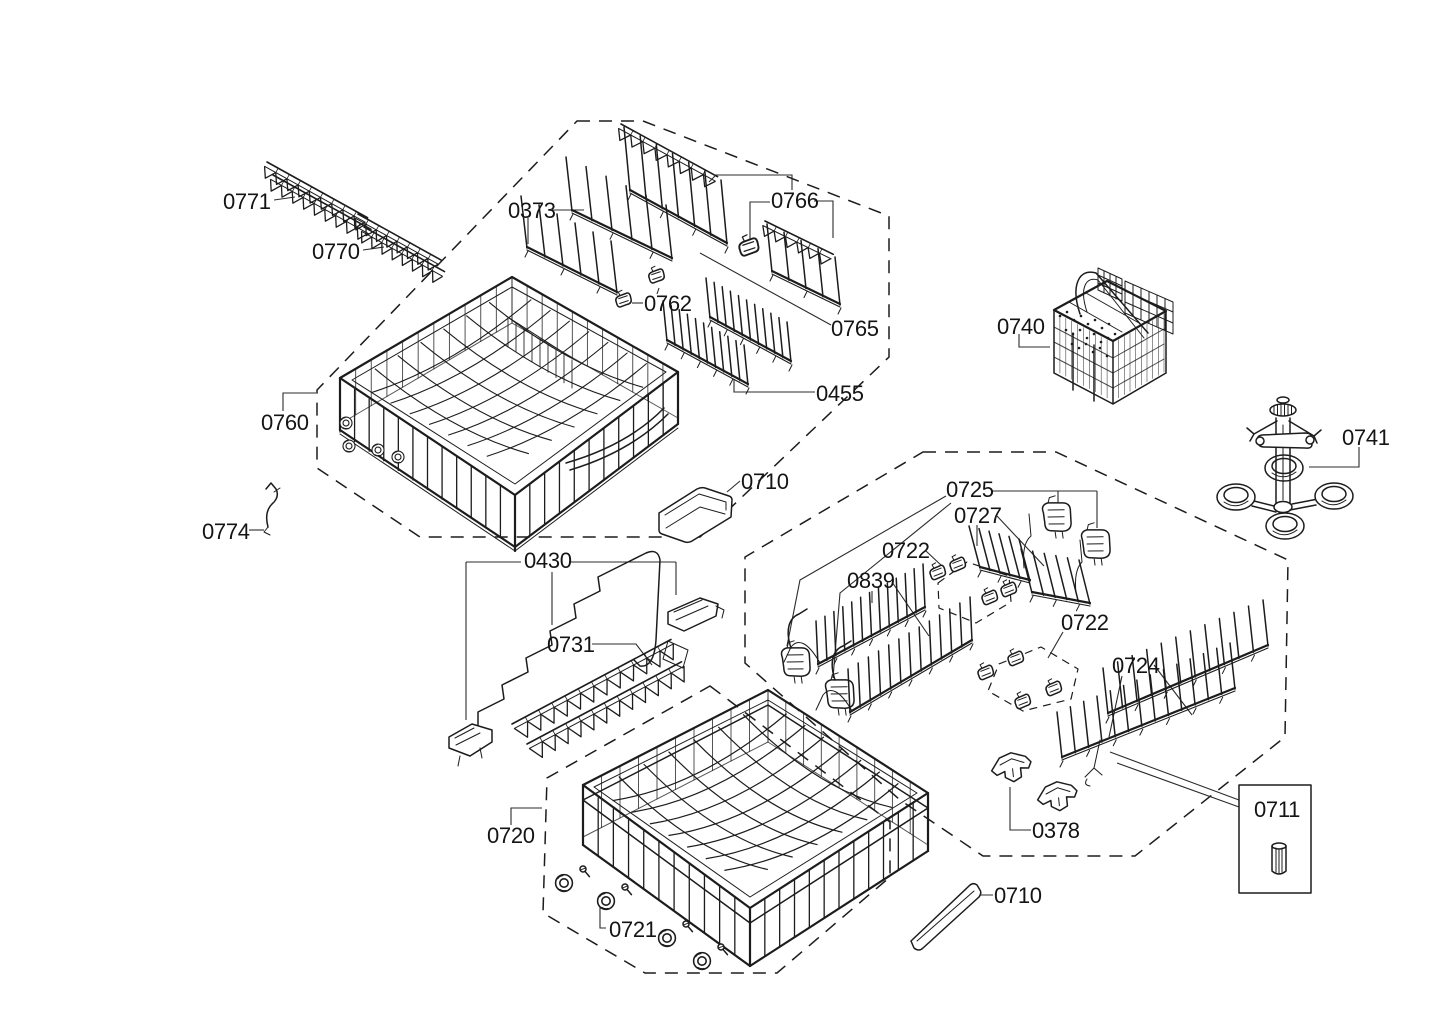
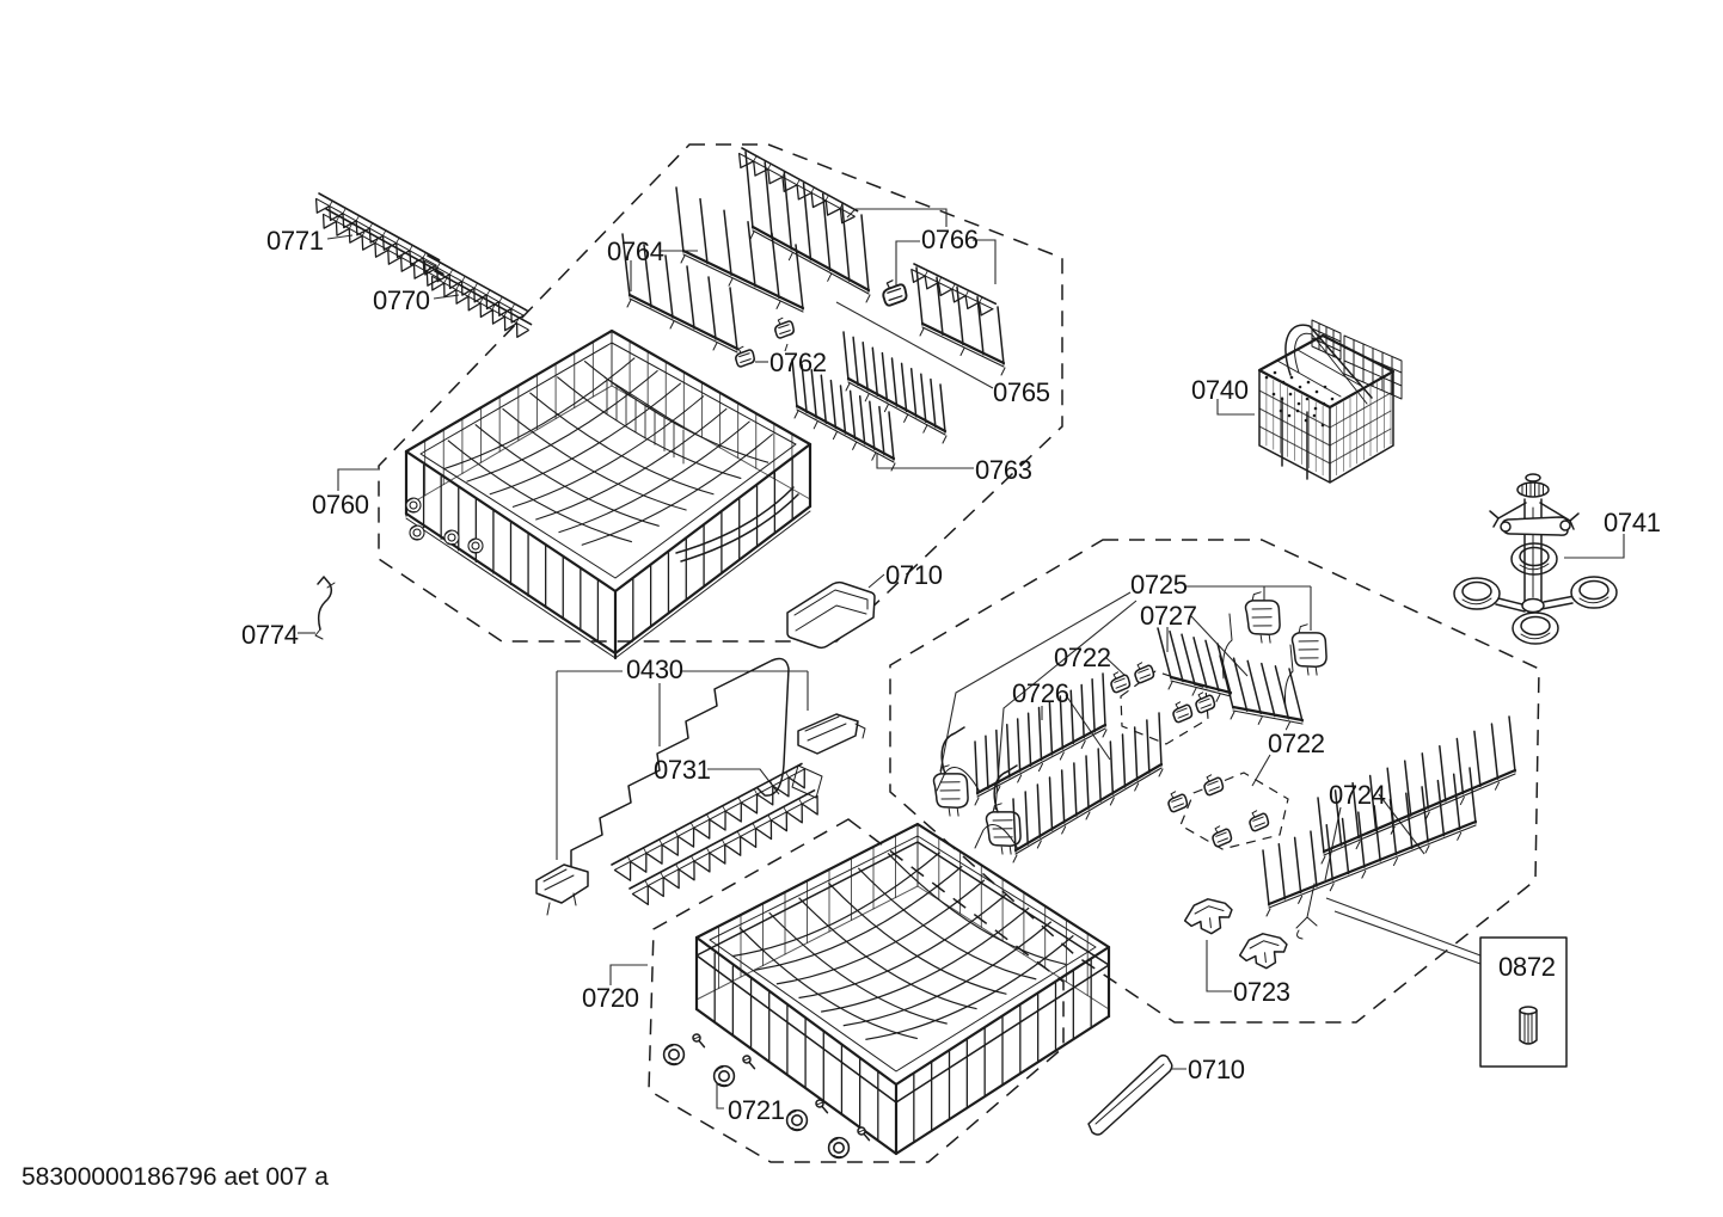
  0771
  0770
- 0373
+ 0764
  0766
  0762
  0765
- 0455
+ 0763
  0760
  0774
  0710
  0740
  0741
  0430
  0731
  0725
  0727
  0722
- 0839
+ 0726
  0722
  0724
  0720
  0721
- 0378
+ 0723
- 0711
+ 0872
  0710
+ 58300000186796 aet 007 a
